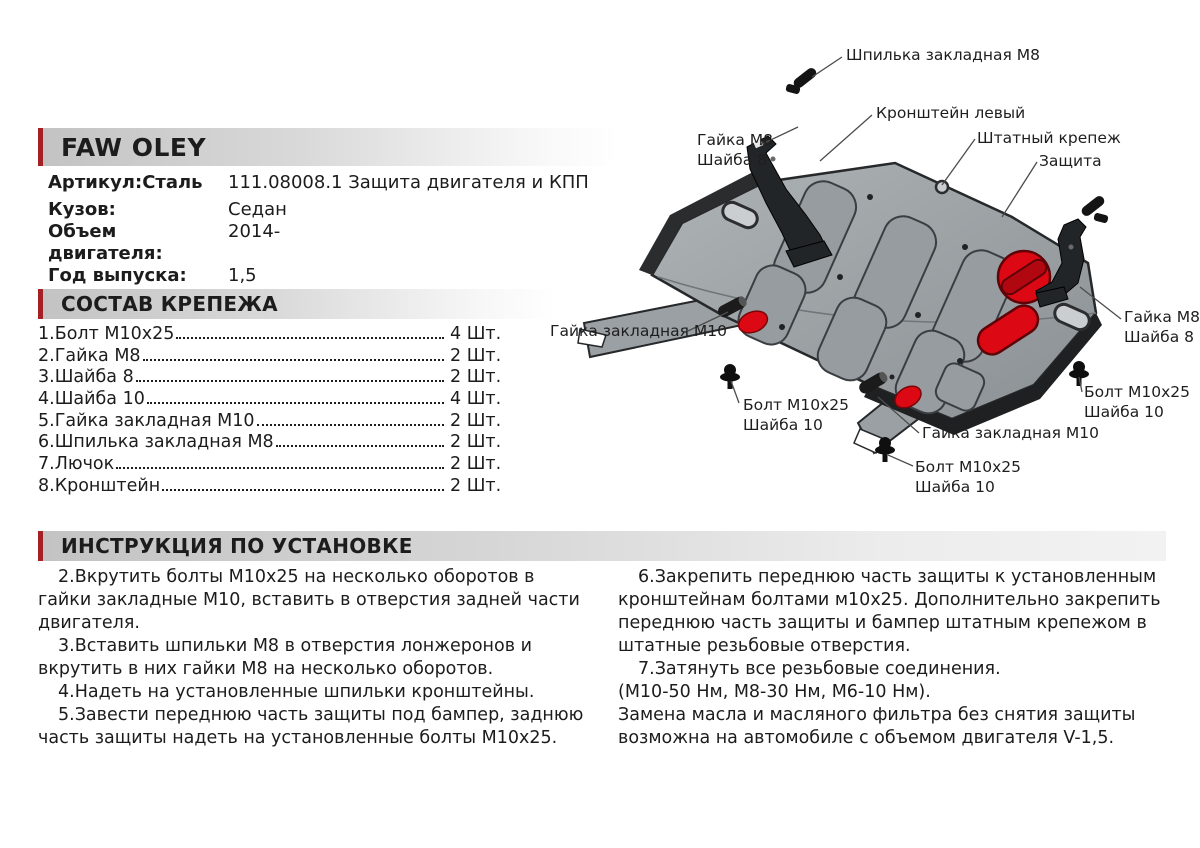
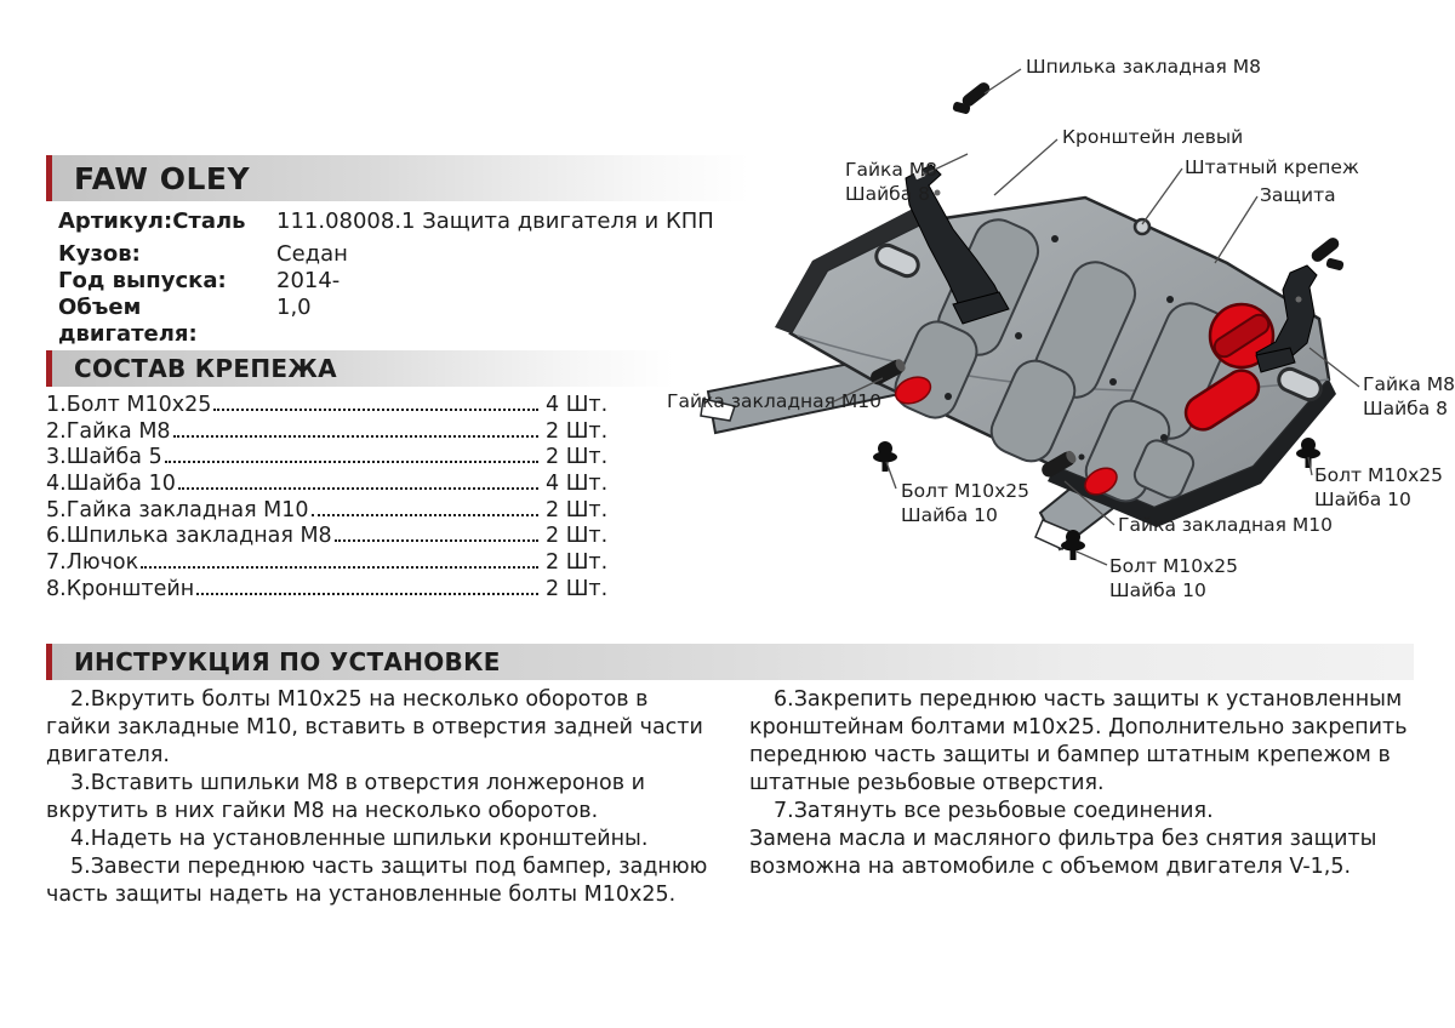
  FAW OLEY
  Артикул:Сталь
  111.08008.1 Защита двигателя и КПП
  Кузов:
  Седан
- Объем двигателя:
+ Год выпуска:
  2014-
- Год выпуска:
+ Объем двигателя:
- 1,5
+ 1,0
  СОСТАВ КРЕПЕЖА
  1.Болт М10х25
  4 Шт.
  2.Гайка М8
  2 Шт.
- 3.Шайба 8
+ 3.Шайба 5
  2 Шт.
  4.Шайба 10
  4 Шт.
  5.Гайка закладная М10
  2 Шт.
  6.Шпилька закладная М8
  2 Шт.
  7.Лючок
  2 Шт.
  8.Кронштейн
  2 Шт.
  ИНСТРУКЦИЯ ПО УСТАНОВКЕ
  2.Вкрутить болты М10х25 на несколько оборотов в гайки закладные М10, вставить в отверстия задней части двигателя.
  3.Вставить шпильки М8 в отверстия лонжеронов и вкрутить в них гайки М8 на несколько оборотов.
  4.Надеть на установленные шпильки кронштейны.
  5.Завести переднюю часть защиты под бампер, заднюю часть защиты надеть на установленные болты М10х25.
  6.Закрепить переднюю часть защиты к установленным кронштейнам болтами м10х25. Дополнительно закрепить переднюю часть защиты и бампер штатным крепежом в штатные резьбовые отверстия.
  7.Затянуть все резьбовые соединения.
- (М10-50 Нм, М8-30 Нм, М6-10 Нм).
  Замена масла и масляного фильтра без снятия защиты возможна на автомобиле с объемом двигателя V-1,5.
  Шпилька закладная М8
  Кронштейн левый
  Гайка М8
  Шайба 8
  Штатный крепеж
  Защита
  Гайка закладная М10
  Гайка М8
  Шайба 8
  Болт М10х25
  Шайба 10
  Болт М10х25
  Шайба 10
  Гайка закладная М10
  Болт М10х25
  Шайба 10
